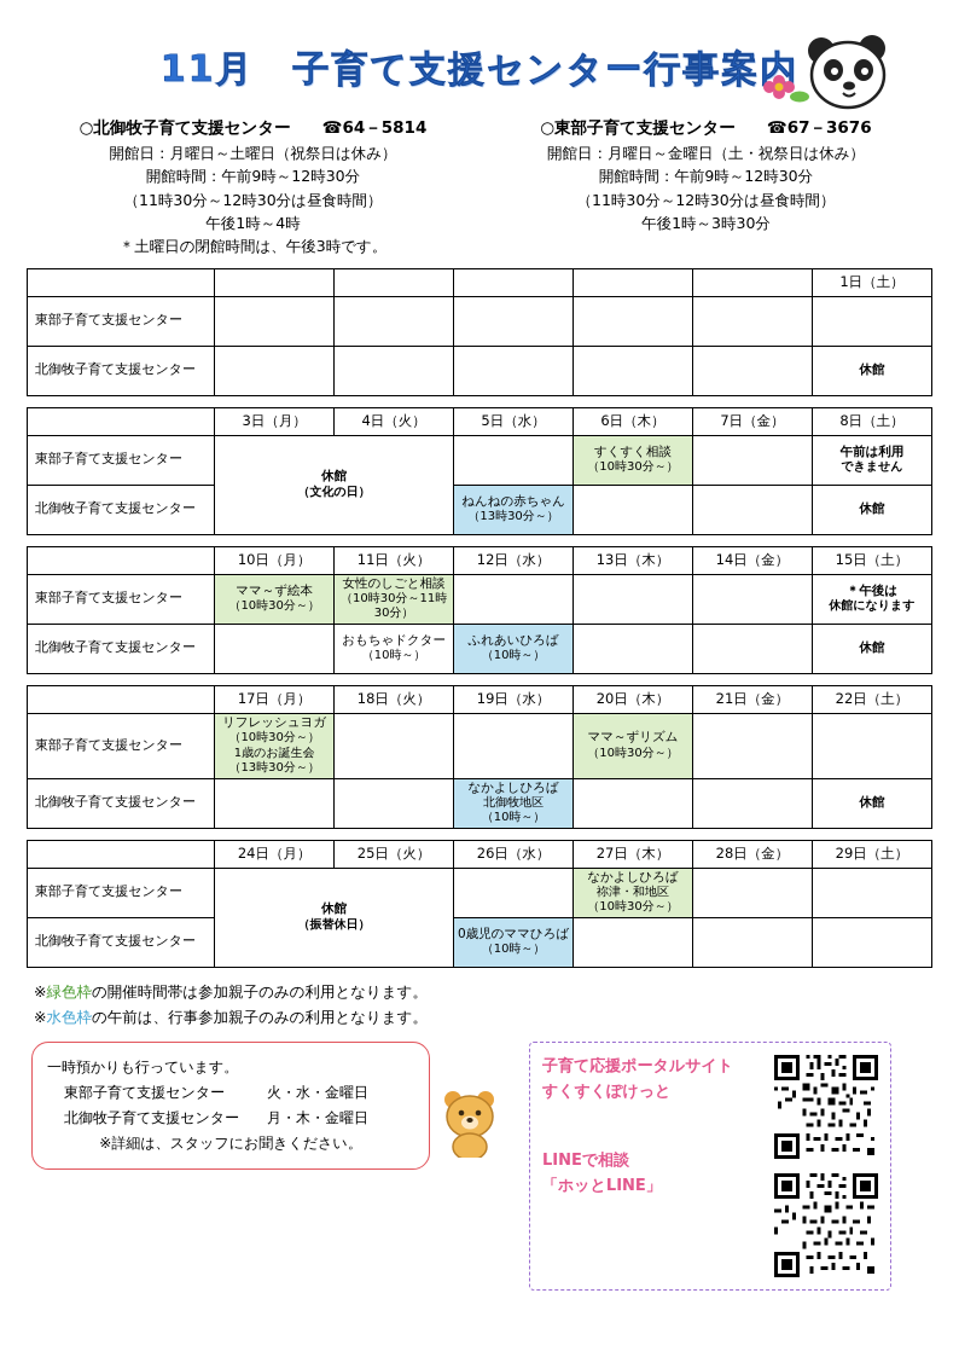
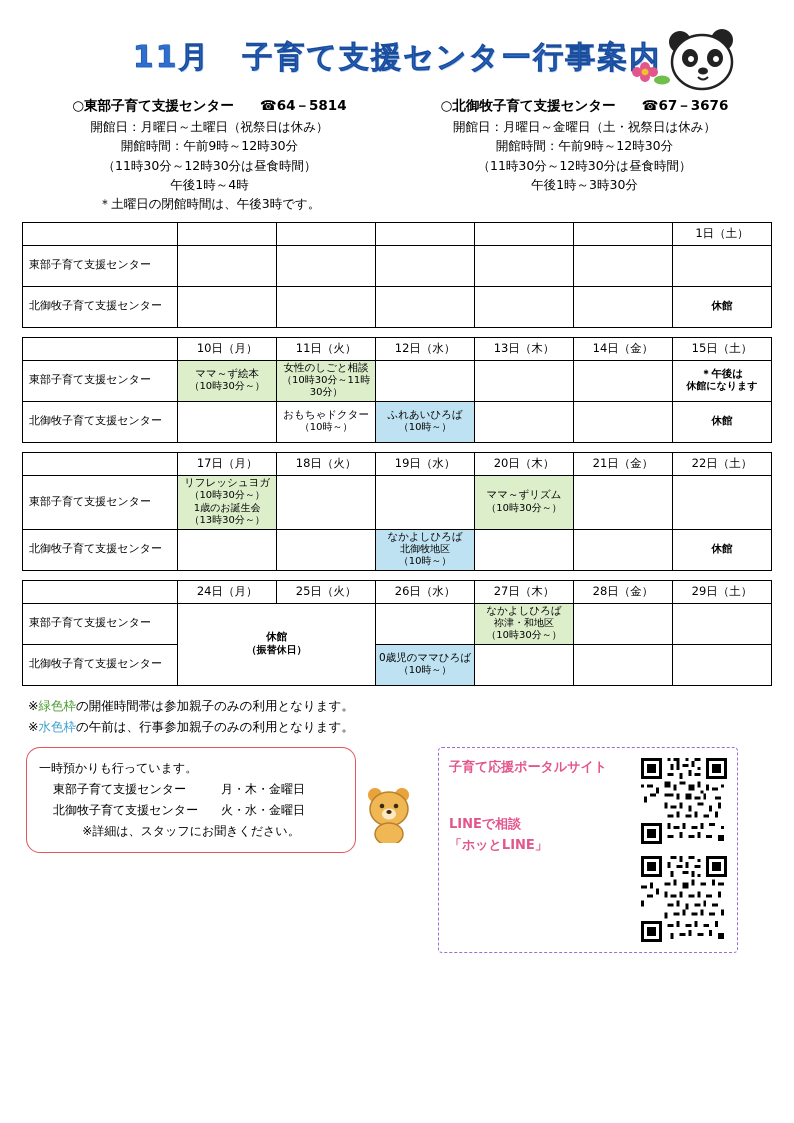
  11月 子育て支援センター行事案内
- ○北御牧子育て支援センター
+ ○東部子育て支援センター
  ☎64－5814
  開館日：月曜日～土曜日（祝祭日は休み）
  開館時間：午前9時～12時30分
  （11時30分～12時30分は昼食時間）
  午後1時～4時
  ＊土曜日の閉館時間は、午後3時です。
- ○東部子育て支援センター
+ ○北御牧子育て支援センター
  ☎67－3676
  開館日：月曜日～金曜日（土・祝祭日は休み）
  開館時間：午前9時～12時30分
  （11時30分～12時30分は昼食時間）
  午後1時～3時30分
  						1日（土）
  東部子育て支援センター
  北御牧子育て支援センター						休館
- 	3日（月）	4日（火）	5日（水）	6日（木）	7日（金）	8日（土）
- 東部子育て支援センター	休館（文化の日）		すくすく相談（10時30分～）		午前は利用できません
- 北御牧子育て支援センター	ねんねの赤ちゃん（13時30分～）			休館
  	10日（月）	11日（火）	12日（水）	13日（木）	14日（金）	15日（土）
  東部子育て支援センター	ママ～ず絵本（10時30分～）	女性のしごと相談（10時30分～11時30分）				＊午後は休館になります
  北御牧子育て支援センター		おもちゃドクター（10時～）	ふれあいひろば（10時～）			休館
  	17日（月）	18日（火）	19日（水）	20日（木）	21日（金）	22日（土）
  東部子育て支援センター	リフレッシュヨガ（10時30分～）1歳のお誕生会（13時30分～）			ママ～ずリズム（10時30分～）
  北御牧子育て支援センター			なかよしひろば北御牧地区（10時～）			休館
  	24日（月）	25日（火）	26日（水）	27日（木）	28日（金）	29日（土）
  東部子育て支援センター	休館（振替休日）		なかよしひろば祢津・和地区（10時30分～）
  北御牧子育て支援センター	0歳児のママひろば（10時～）
  ※緑色枠の開催時間帯は参加親子のみの利用となります。
  ※水色枠の午前は、行事参加親子のみの利用となります。
  一時預かりも行っています。
  東部子育て支援センター
- 火・水・金曜日
+ 月・木・金曜日
  北御牧子育て支援センター
- 月・木・金曜日
+ 火・水・金曜日
  ※詳細は、スタッフにお聞きください。
  子育て応援ポータルサイト
- すくすくぽけっと
  LINEで相談
  「ホッとLINE」
